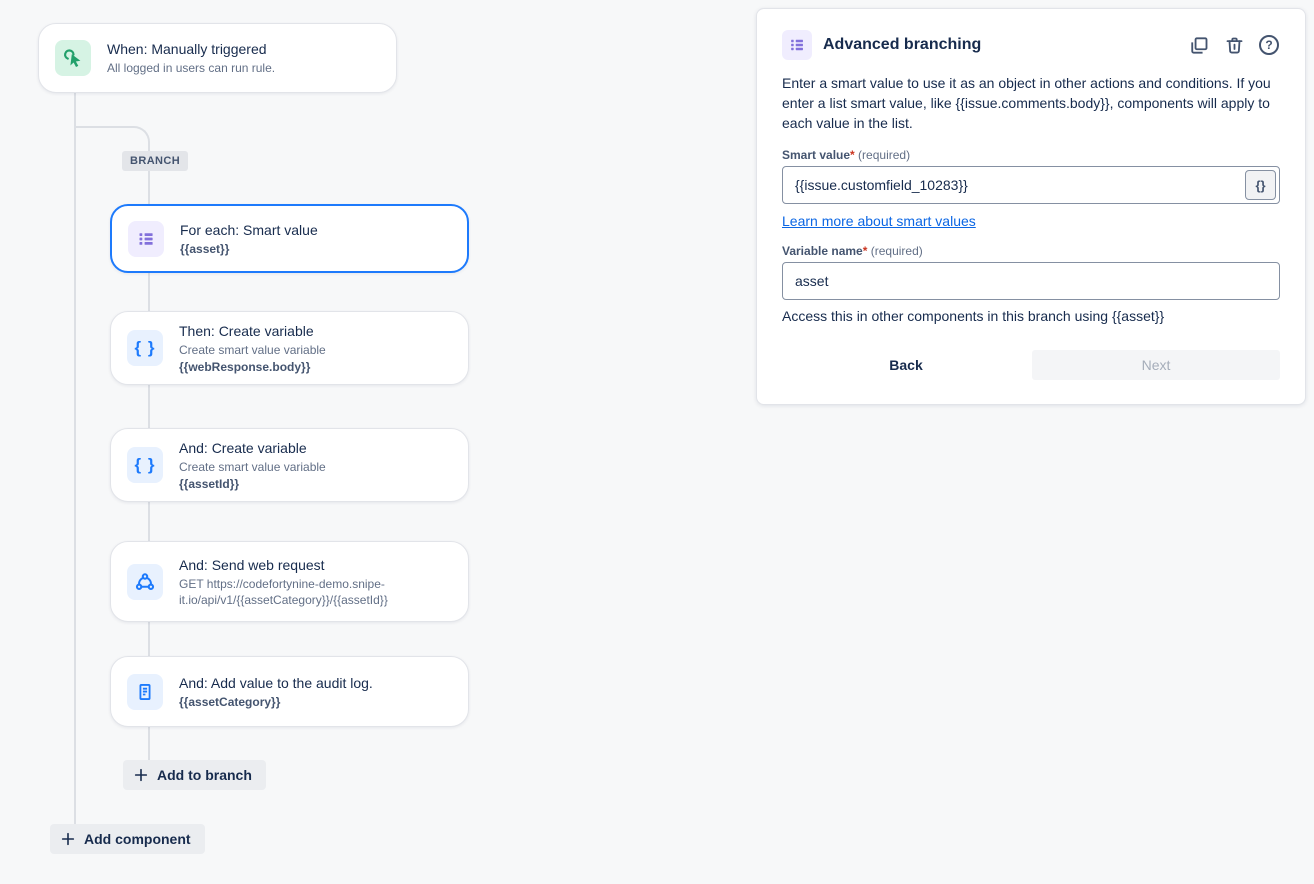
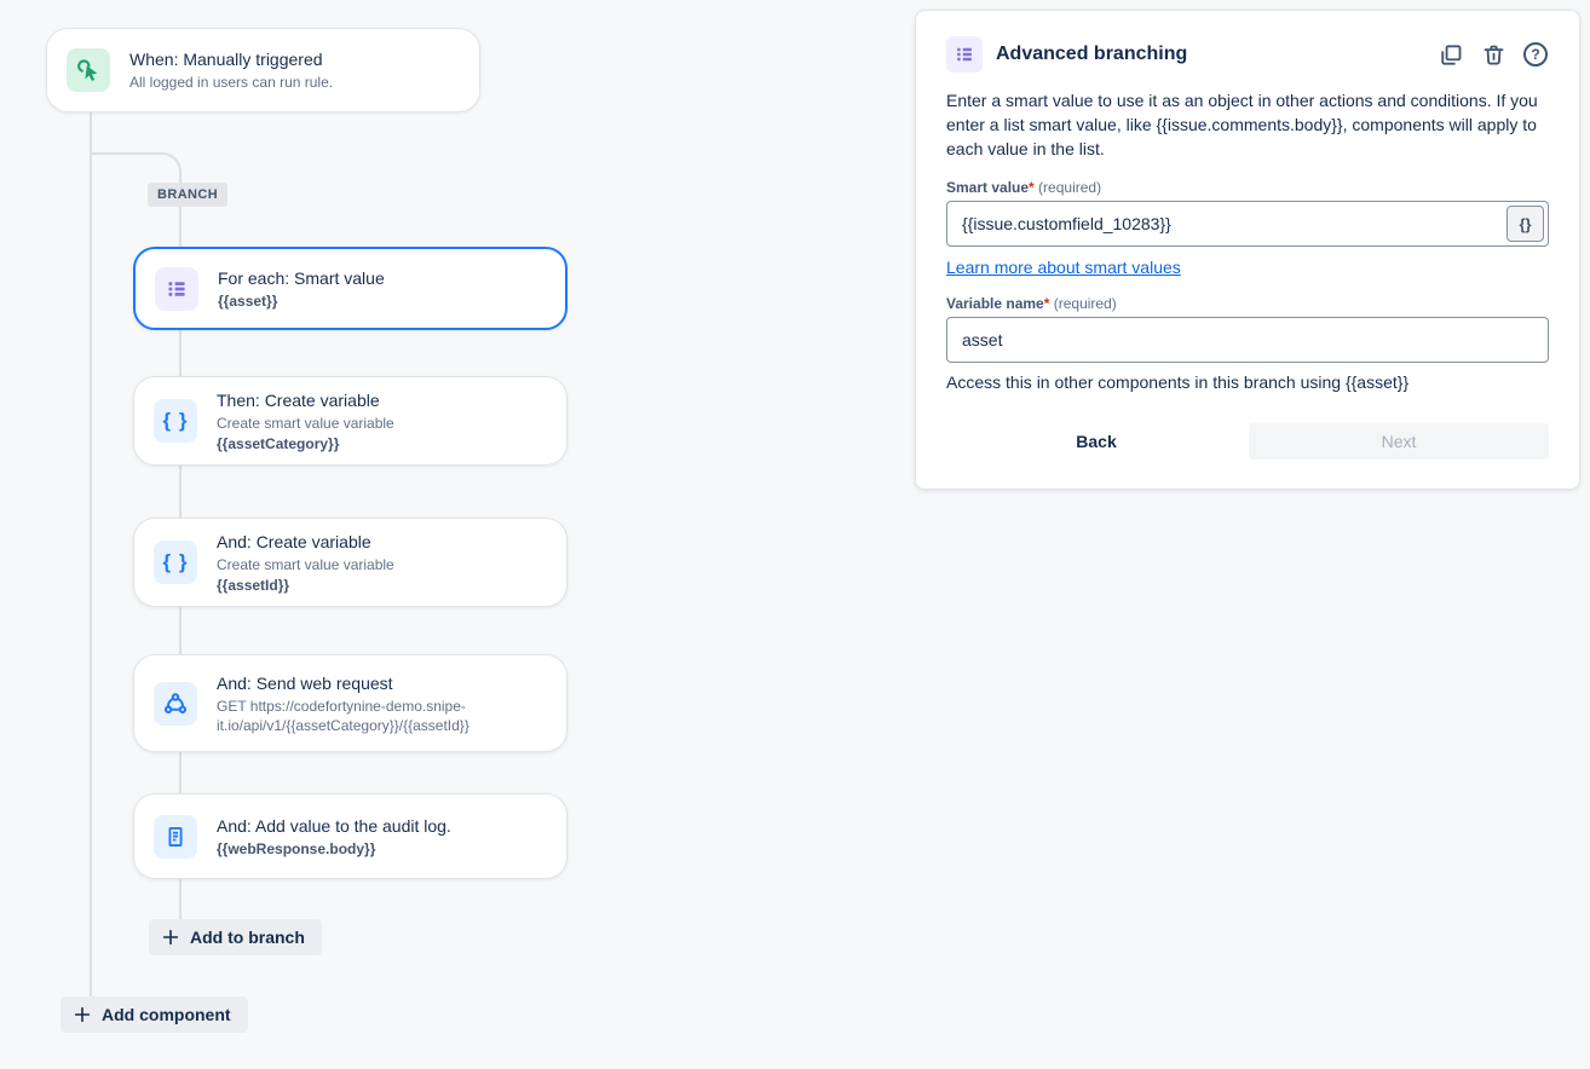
  When: Manually triggered
  All logged in users can run rule.
  BRANCH
  For each: Smart value
  {{asset}}
  { }
  Then: Create variable
  Create smart value variable
- {{webResponse.body}}
+ {{assetCategory}}
  { }
  And: Create variable
  Create smart value variable
  {{assetId}}
  And: Send web request
  GET https://codefortynine-demo.snipe-it.io/api/v1/{{assetCategory}}/{{assetId}}
  And: Add value to the audit log.
- {{assetCategory}}
+ {{webResponse.body}}
  Add to branch
  Add component
  Advanced branching
  ?
  Enter a smart value to use it as an object in other actions and conditions. If you enter a list smart value, like {{issue.comments.body}}, components will apply to each value in the list.
  Smart value* (required)
  {{issue.customfield_10283}}
  {}
  Learn more about smart values
  Variable name* (required)
  asset
  Access this in other components in this branch using {{asset}}
  Back
  Next
